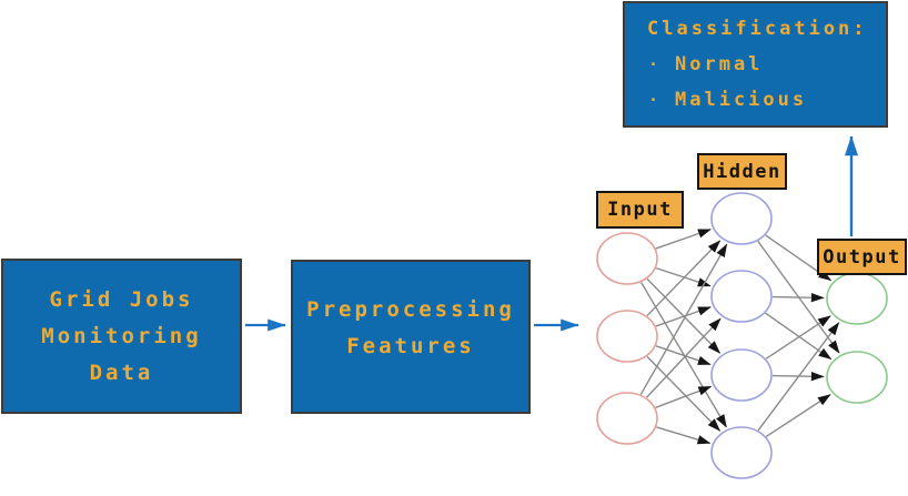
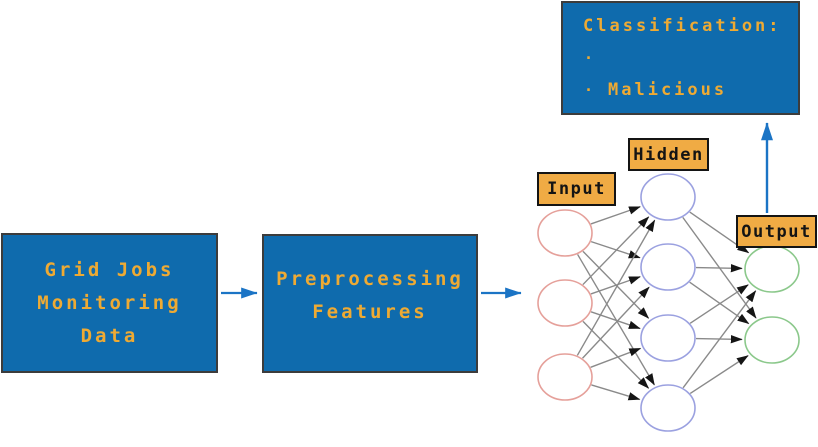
  Grid Jobs
  Monitoring
  Data
  Preprocessing
  Features
  Classification:
  ·
- Normal
  ·
  Malicious
  Input
  Hidden
  Output
